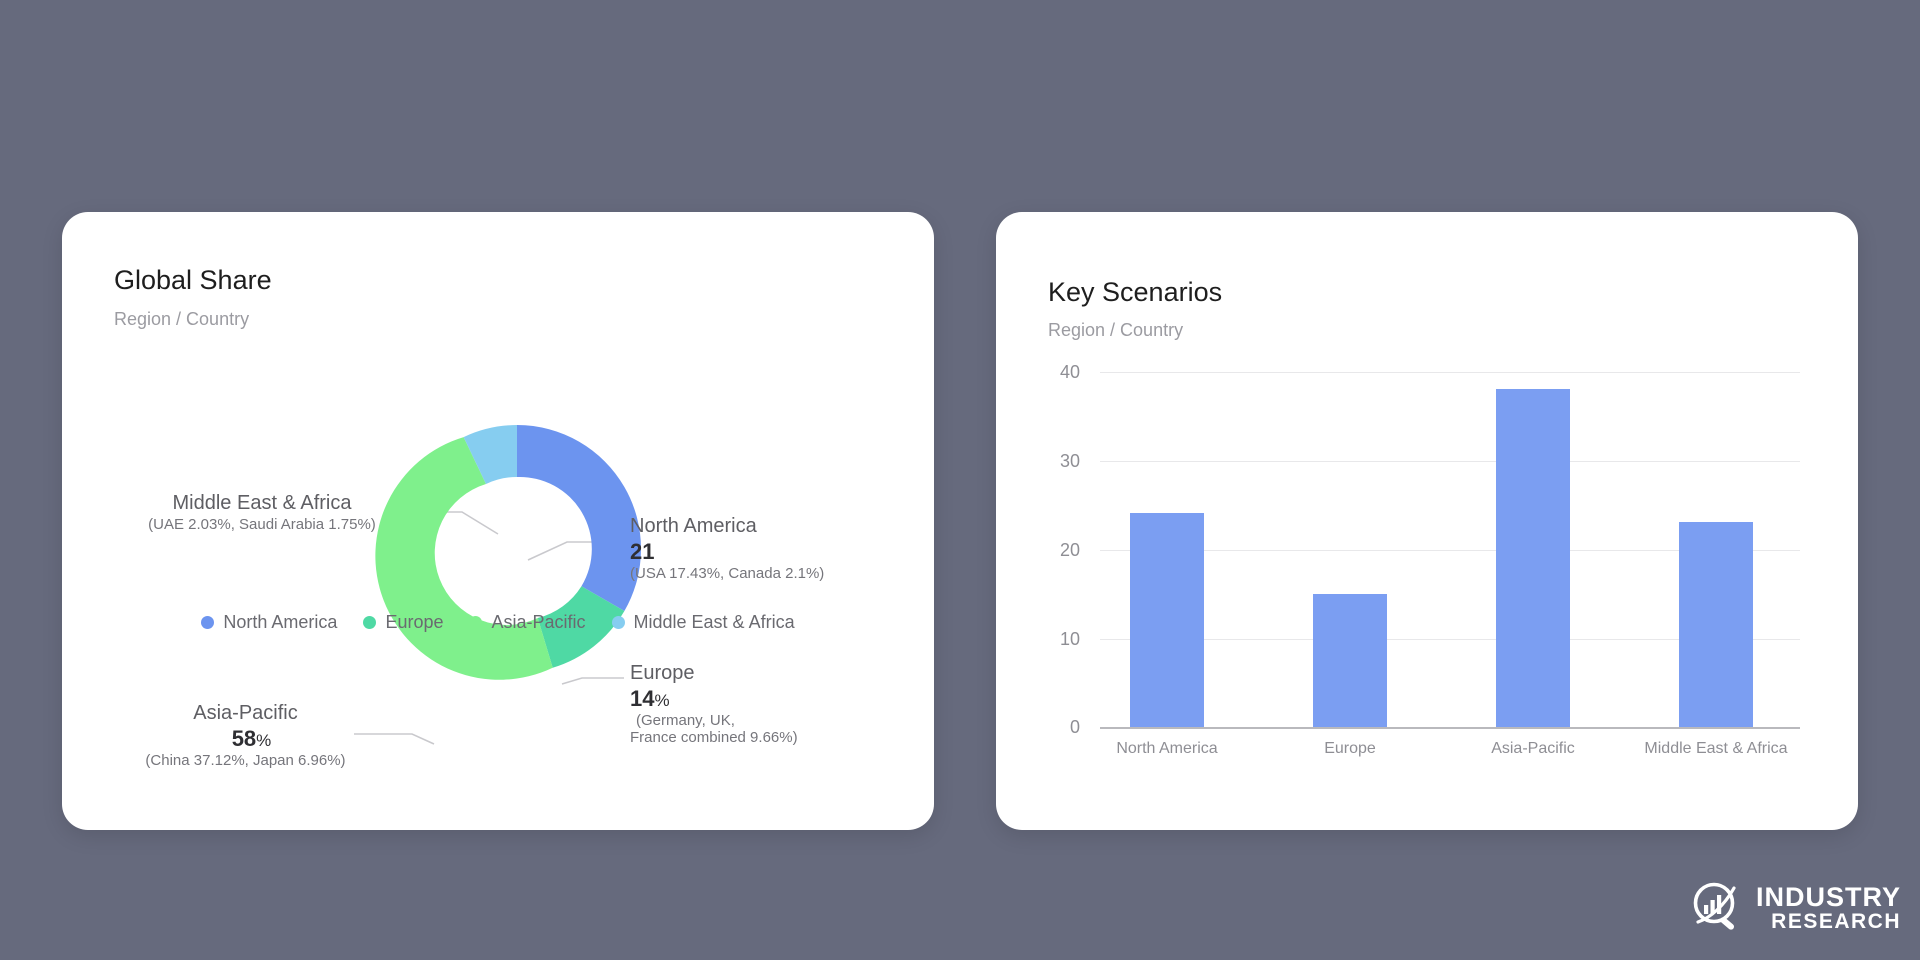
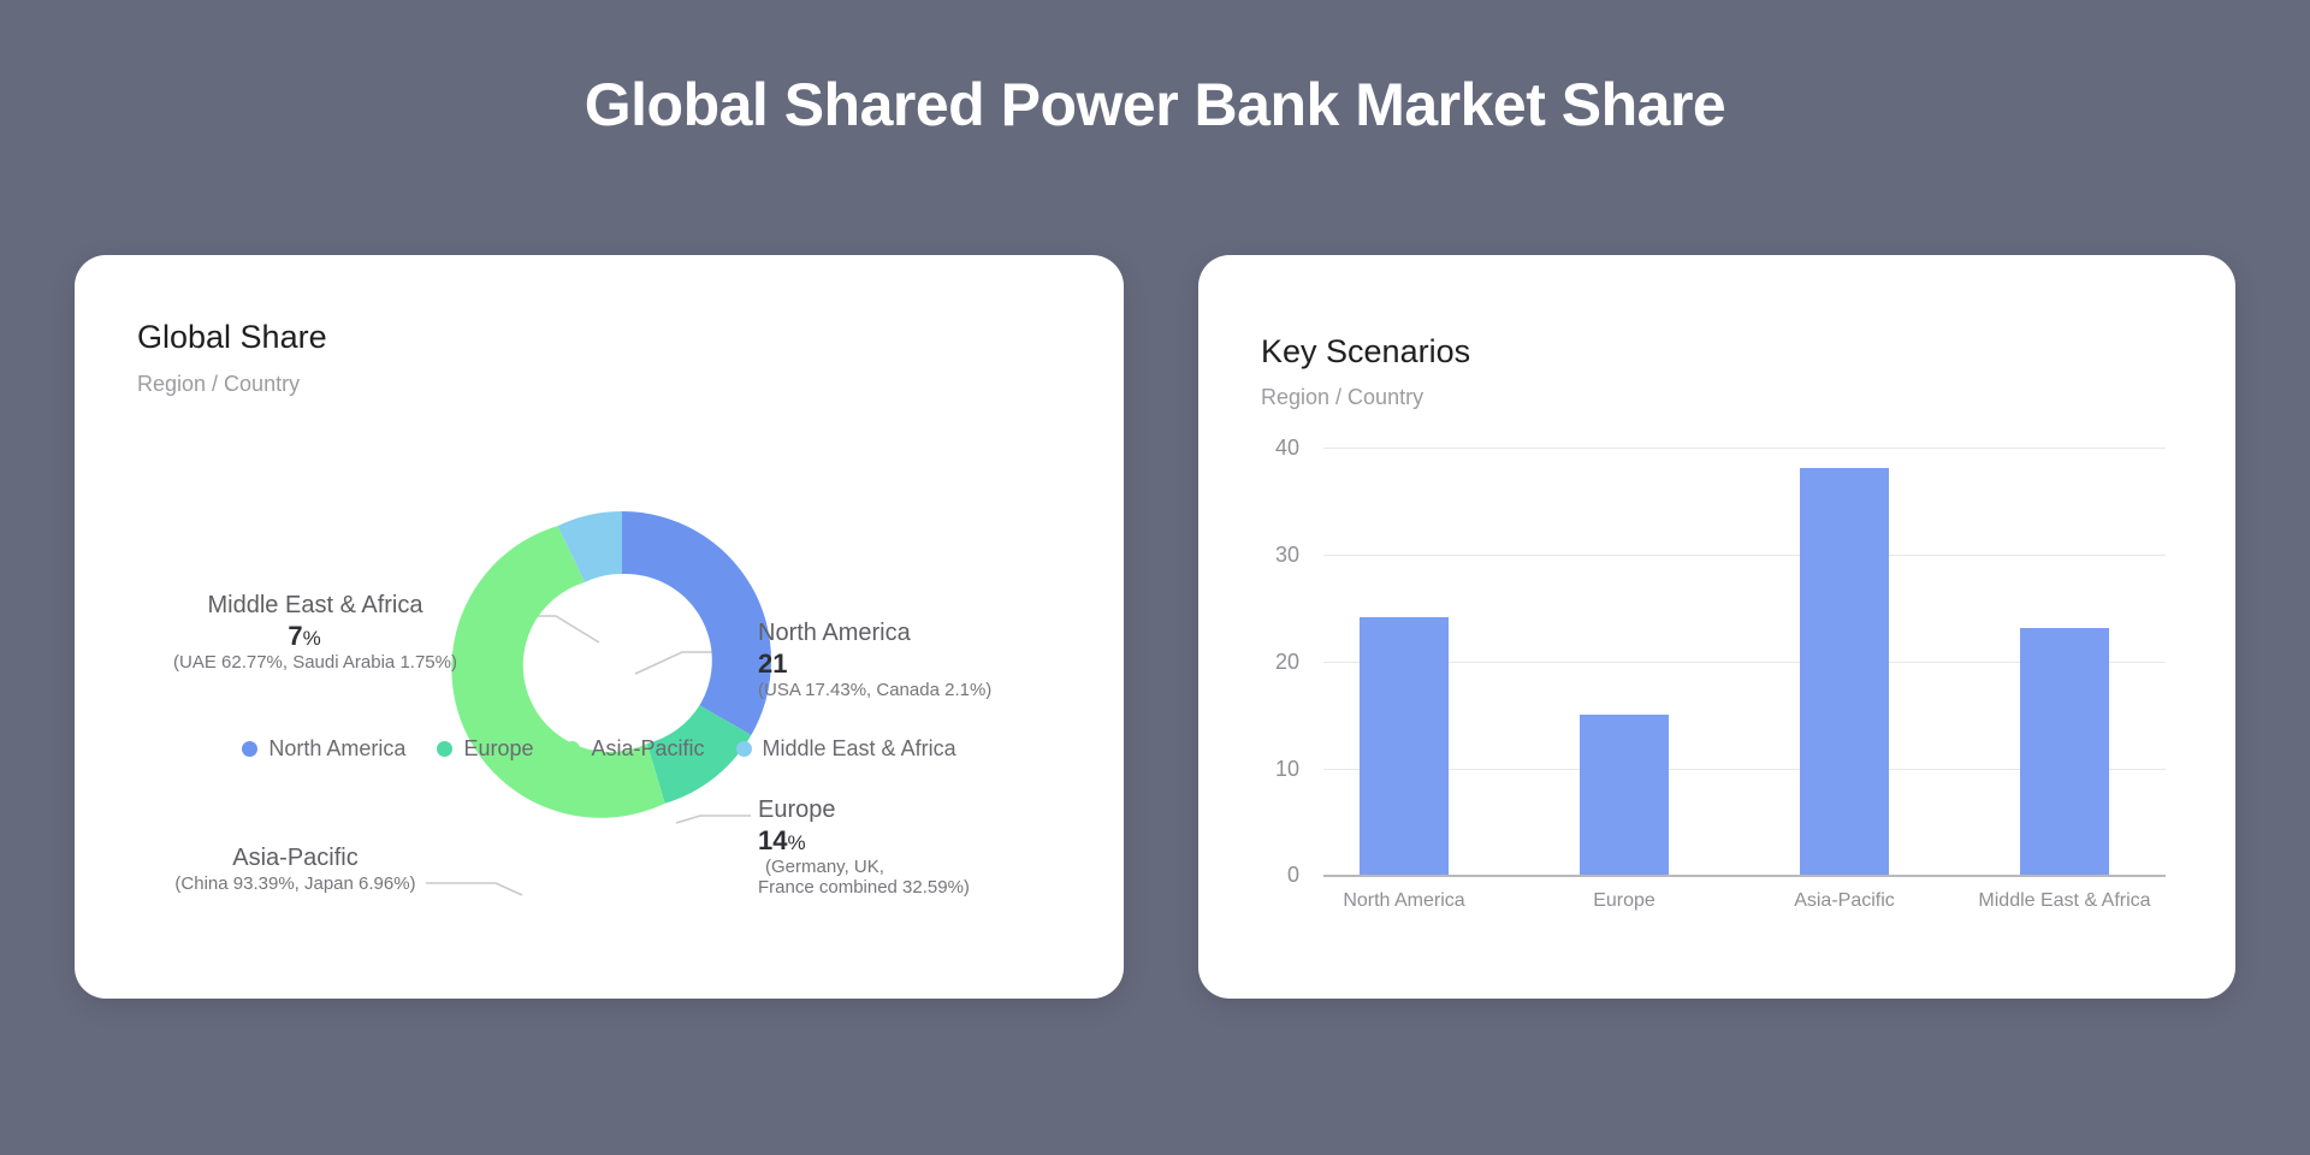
+ Global Shared Power Bank Market Share
  Global Share
  Region / Country
  Middle East & Africa
+ 7%
- (UAE 2.03%, Saudi Arabia 1.75%)
+ (UAE 62.77%, Saudi Arabia 1.75%)
  North America
  21
  (USA 17.43%, Canada 2.1%)
  Europe
  14%
  (Germany, UK,
- France combined 9.66%)
+ France combined 32.59%)
  Asia-Pacific
- 58%
- (China 37.12%, Japan 6.96%)
+ (China 93.39%, Japan 6.96%)
  North America
  Europe
  Asia-Pacific
  Middle East & Africa
  Key Scenarios
  Region / Country
  40
  30
  20
  10
  0
  North America
  Europe
  Asia-Pacific
  Middle East & Africa
- INDUSTRY
- RESEARCH
